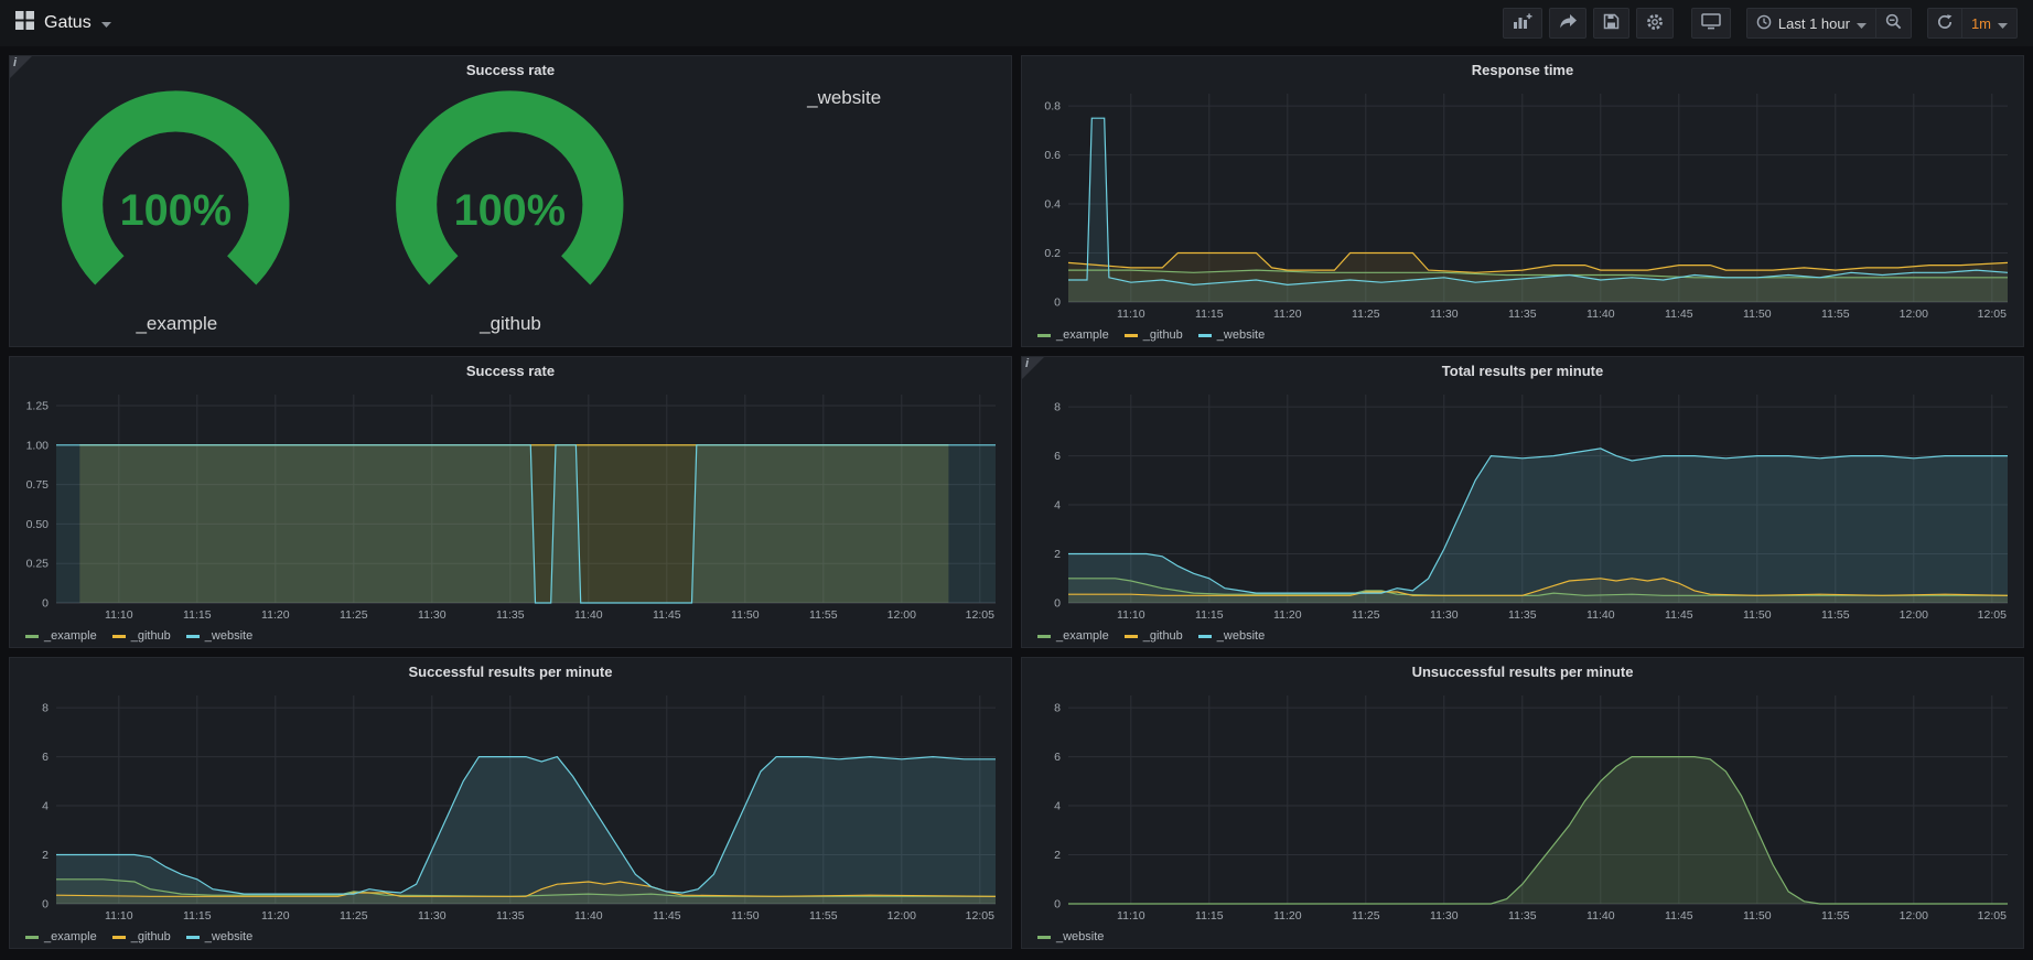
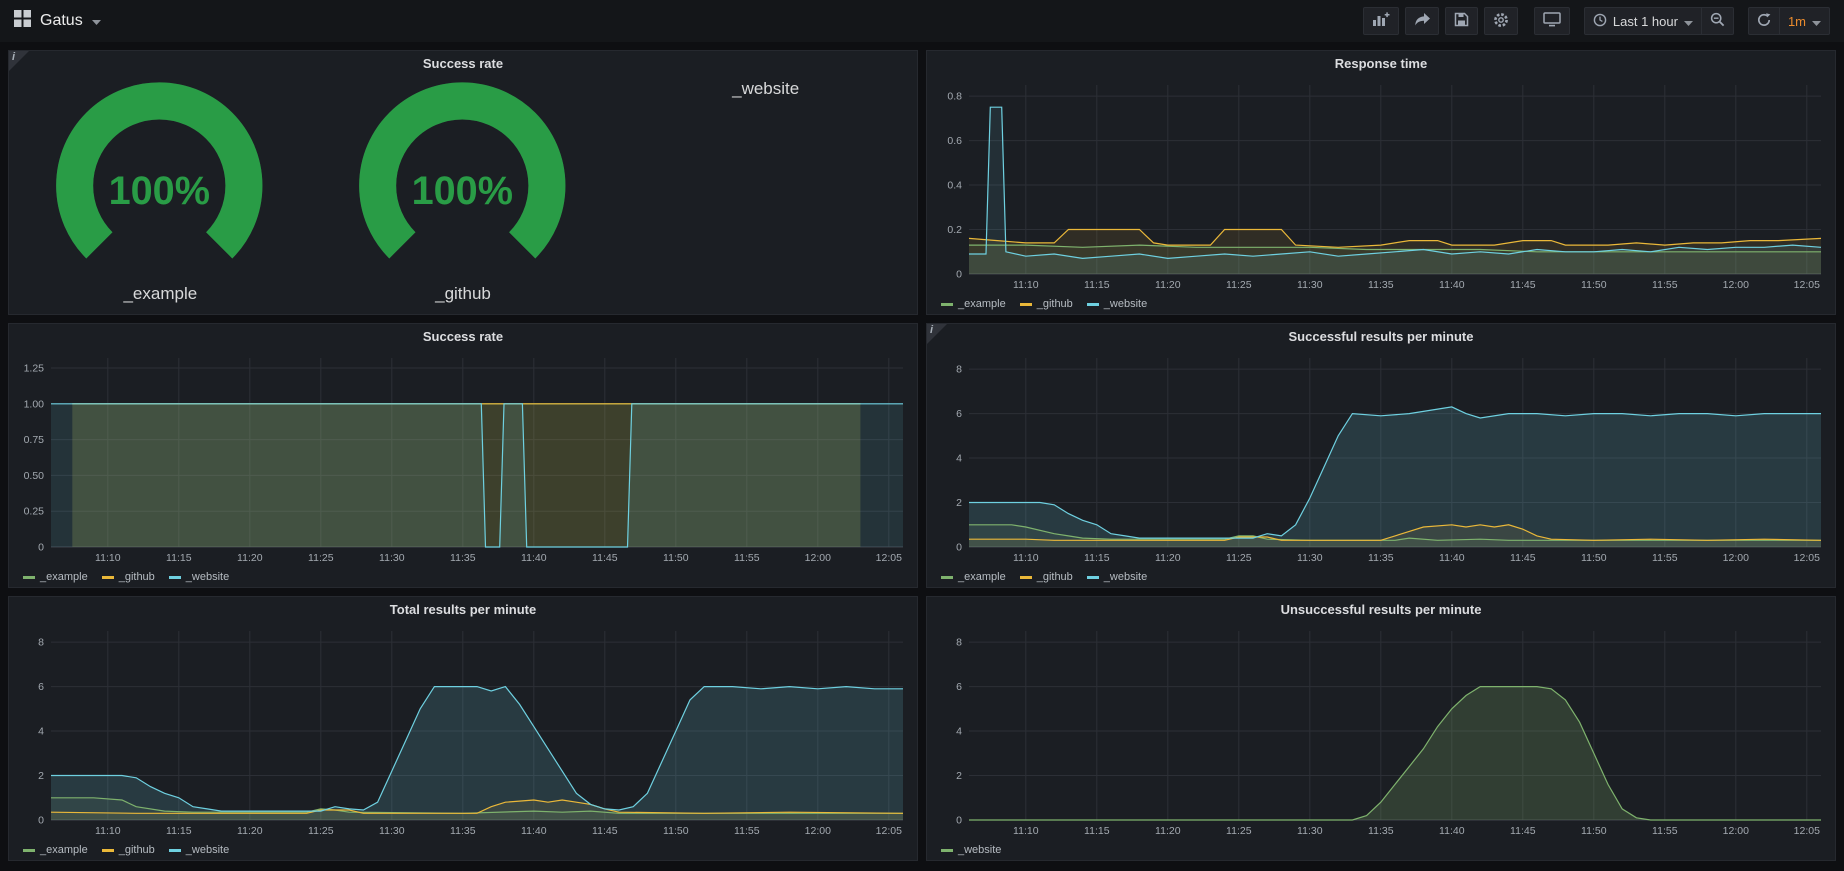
  Gatus
  Last 1 hour
  1m
  i
  Success rate
  100%
  _example
  100%
  _github
  _website
  Response time
  0
  0.2
  0.4
  0.6
  0.8
  11:10
  11:15
  11:20
  11:25
  11:30
  11:35
  11:40
  11:45
  11:50
  11:55
  12:00
  12:05
  _example
  _github
  _website
  Success rate
  0
  0.25
  0.50
  0.75
  1.00
  1.25
  11:10
  11:15
  11:20
  11:25
  11:30
  11:35
  11:40
  11:45
  11:50
  11:55
  12:00
  12:05
  _example
  _github
  _website
  i
- Total results per minute
+ Successful results per minute
  0
  2
  4
  6
  8
  11:10
  11:15
  11:20
  11:25
  11:30
  11:35
  11:40
  11:45
  11:50
  11:55
  12:00
  12:05
  _example
  _github
  _website
- Successful results per minute
+ Total results per minute
  0
  2
  4
  6
  8
  11:10
  11:15
  11:20
  11:25
  11:30
  11:35
  11:40
  11:45
  11:50
  11:55
  12:00
  12:05
  _example
  _github
  _website
  Unsuccessful results per minute
  0
  2
  4
  6
  8
  11:10
  11:15
  11:20
  11:25
  11:30
  11:35
  11:40
  11:45
  11:50
  11:55
  12:00
  12:05
  _website
